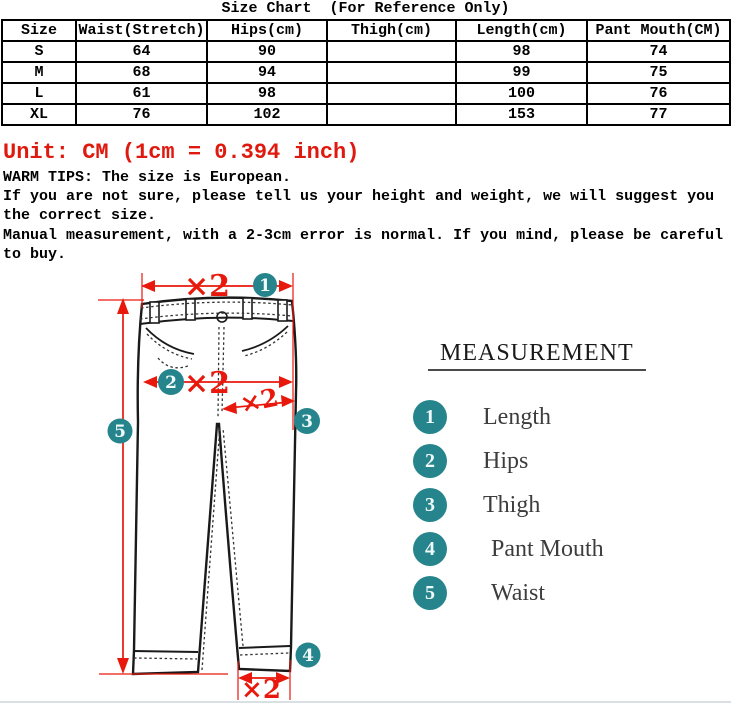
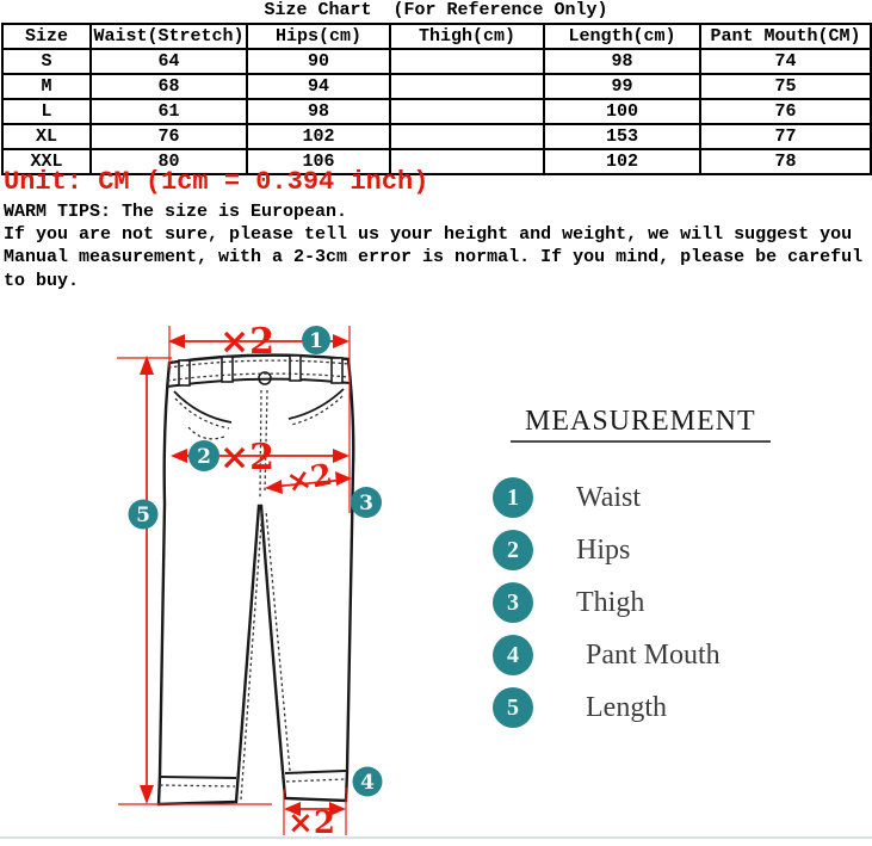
  Size Chart (For Reference Only)
  Size	Waist(Stretch)	Hips(cm)	Thigh(cm)	Length(cm)	Pant Mouth(CM)
  S	64	90		98	74
  M	68	94		99	75
  L	61	98		100	76
  XL	76	102		153	77
+ XXL	80	106		102	78
  Unit: CM (1cm = 0.394 inch)
  WARM TIPS: The size is European.
  If you are not sure, please tell us your height and weight, we will suggest you
- the correct size.
  Manual measurement, with a 2-3cm error is normal. If you mind, please be careful
  to buy.
  ×2
  ×2
  ×2
  1
  2
  3
  4
  5
  MEASUREMENT
  1
- Length
+ Waist
  2
  Hips
  3
  Thigh
  4
  Pant Mouth
  5
- Waist
+ Length
